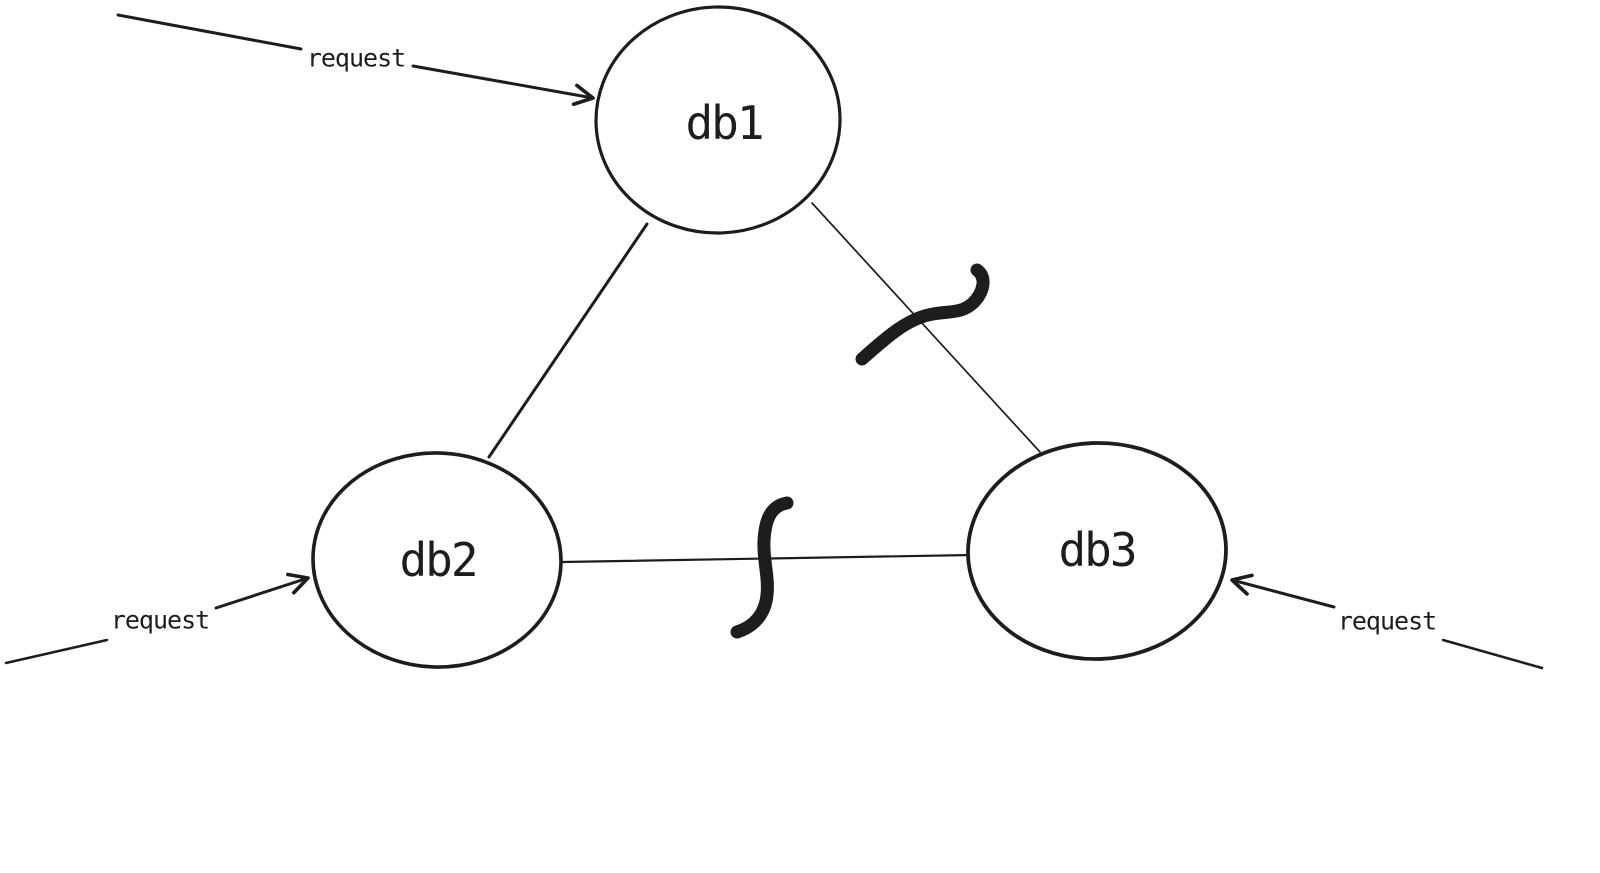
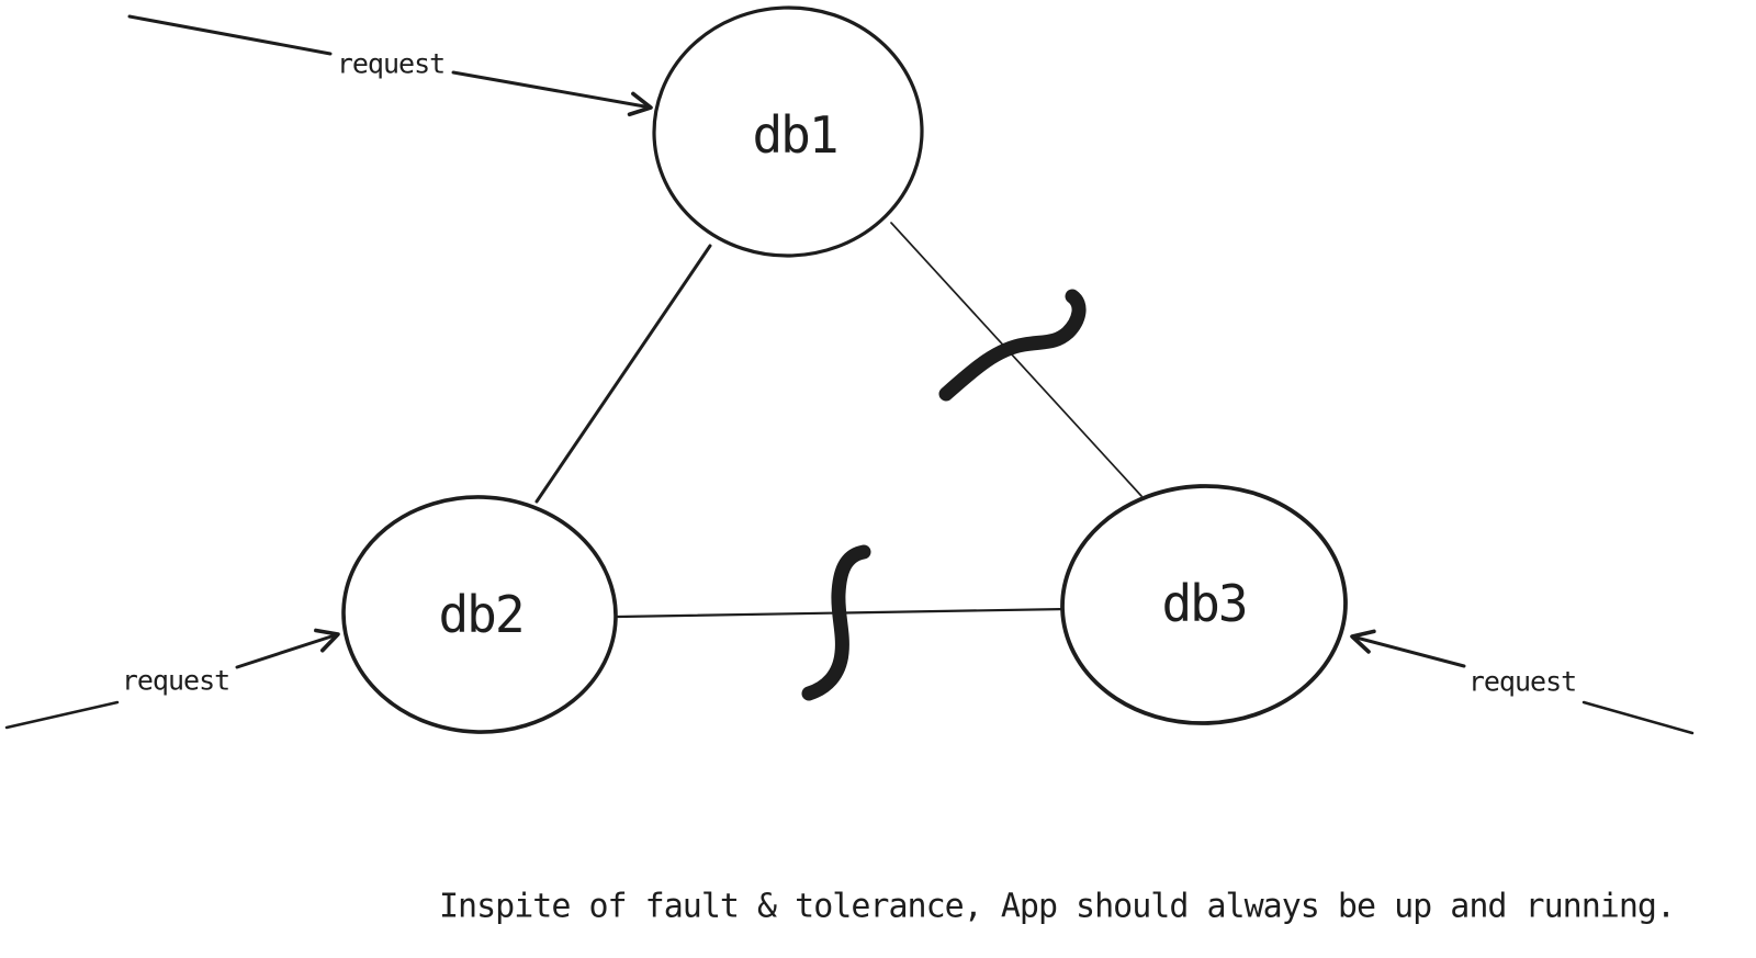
  db1
  db2
  db3
  request
  request
  request
+ Inspite of fault & tolerance, App should always be up and running.
